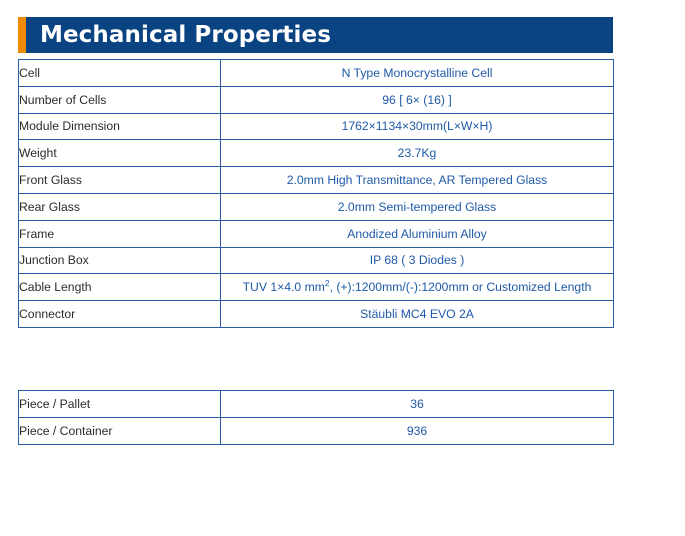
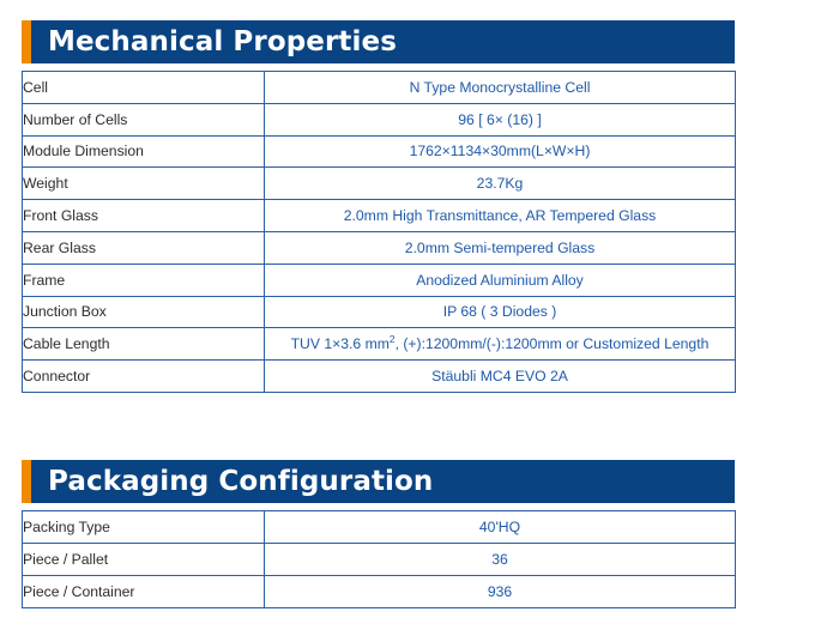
  Mechanical Properties
  Cell	N Type Monocrystalline Cell
  Number of Cells	96 [ 6× (16) ]
  Module Dimension	1762×1134×30mm(L×W×H)
  Weight	23.7Kg
  Front Glass	2.0mm High Transmittance, AR Tempered Glass
  Rear Glass	2.0mm Semi-tempered Glass
  Frame	Anodized Aluminium Alloy
  Junction Box	IP 68 ( 3 Diodes )
- Cable Length	TUV 1×4.0 mm2, (+):1200mm/(-):1200mm or Customized Length
+ Cable Length	TUV 1×3.6 mm2, (+):1200mm/(-):1200mm or Customized Length
  Connector	Stäubli MC4 EVO 2A
+ Packaging Configuration
+ Packing Type	40'HQ
  Piece / Pallet	36
  Piece / Container	936
